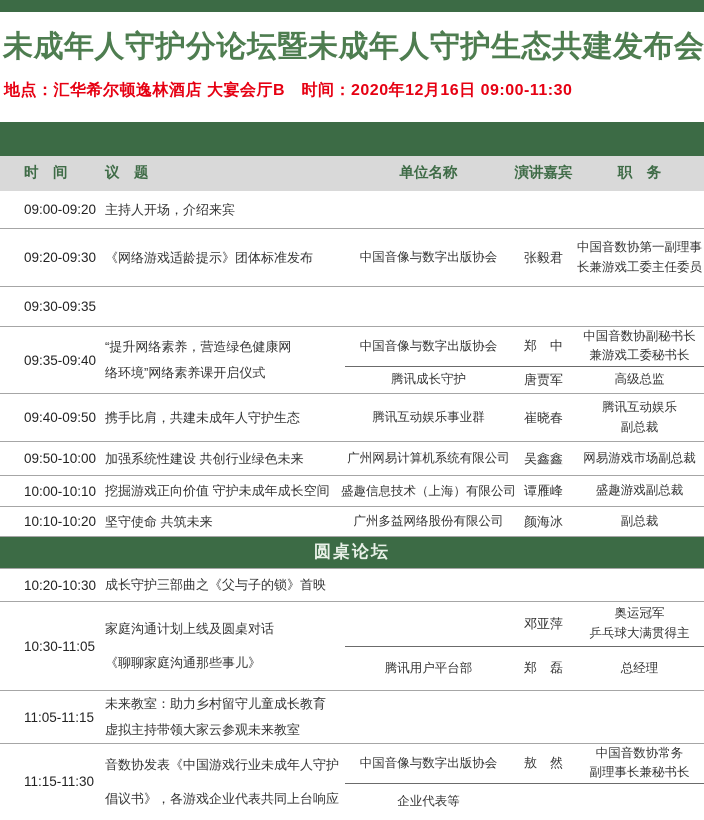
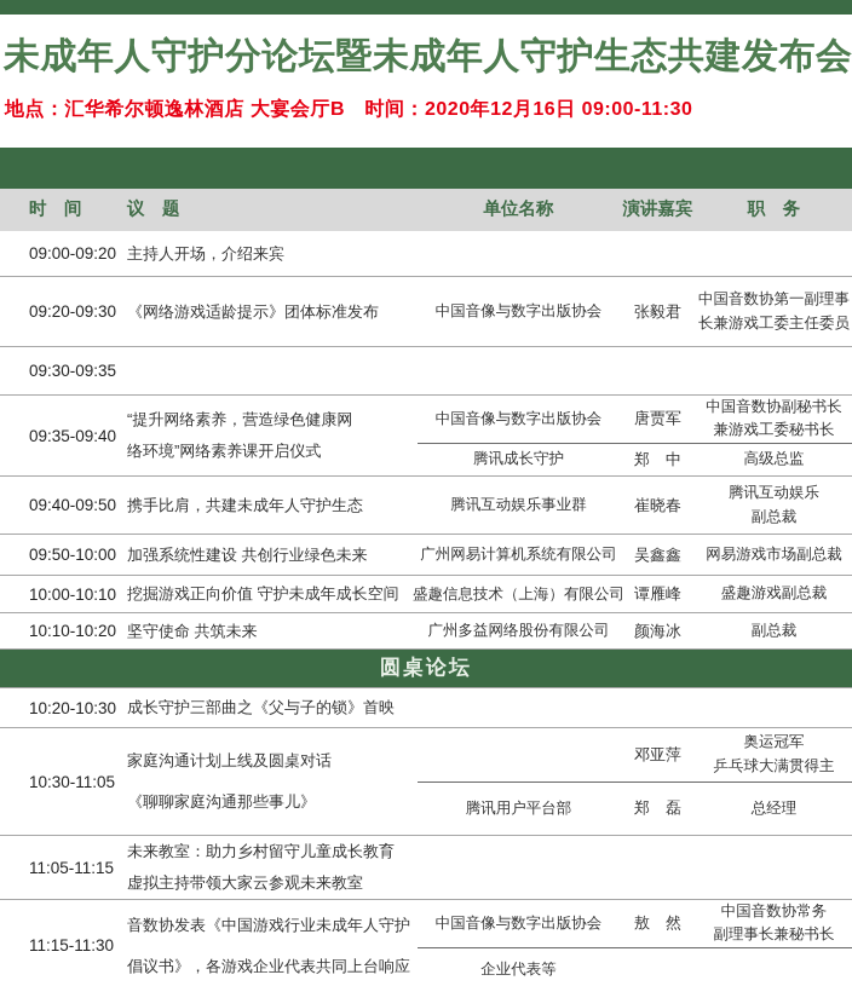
  未成年人守护分论坛暨未成年人守护生态共建发布会
  地点：汇华希尔顿逸林酒店 大宴会厅B 时间：2020年12月16日 09:00-11:30
  时 间
  议 题
  单位名称
  演讲嘉宾
  职 务
  09:00-09:20
  主持人开场，介绍来宾
  09:20-09:30
  《网络游戏适龄提示》团体标准发布
  中国音像与数字出版协会
  张毅君
  中国音数协第一副理事
  长兼游戏工委主任委员
  09:30-09:35
  09:35-09:40
  “提升网络素养，营造绿色健康网
  络环境”网络素养课开启仪式
  中国音像与数字出版协会
- 郑 中
+ 唐贾军
  中国音数协副秘书长
  兼游戏工委秘书长
  腾讯成长守护
- 唐贾军
+ 郑 中
  高级总监
  09:40-09:50
  携手比肩，共建未成年人守护生态
  腾讯互动娱乐事业群
  崔晓春
  腾讯互动娱乐
  副总裁
  09:50-10:00
  加强系统性建设 共创行业绿色未来
  广州网易计算机系统有限公司
  吴鑫鑫
  网易游戏市场副总裁
  10:00-10:10
  挖掘游戏正向价值 守护未成年成长空间
  盛趣信息技术（上海）有限公司
  谭雁峰
  盛趣游戏副总裁
  10:10-10:20
  坚守使命 共筑未来
  广州多益网络股份有限公司
  颜海冰
  副总裁
  圆桌论坛
  10:20-10:30
  成长守护三部曲之《父与子的锁》首映
  10:30-11:05
  家庭沟通计划上线及圆桌对话
  《聊聊家庭沟通那些事儿》
  邓亚萍
  奥运冠军
  乒乓球大满贯得主
  腾讯用户平台部
  郑 磊
  总经理
  11:05-11:15
  未来教室：助力乡村留守儿童成长教育
  虚拟主持带领大家云参观未来教室
  11:15-11:30
  音数协发表《中国游戏行业未成年人守护
  倡议书》，各游戏企业代表共同上台响应
  中国音像与数字出版协会
  敖 然
  中国音数协常务
  副理事长兼秘书长
  企业代表等
